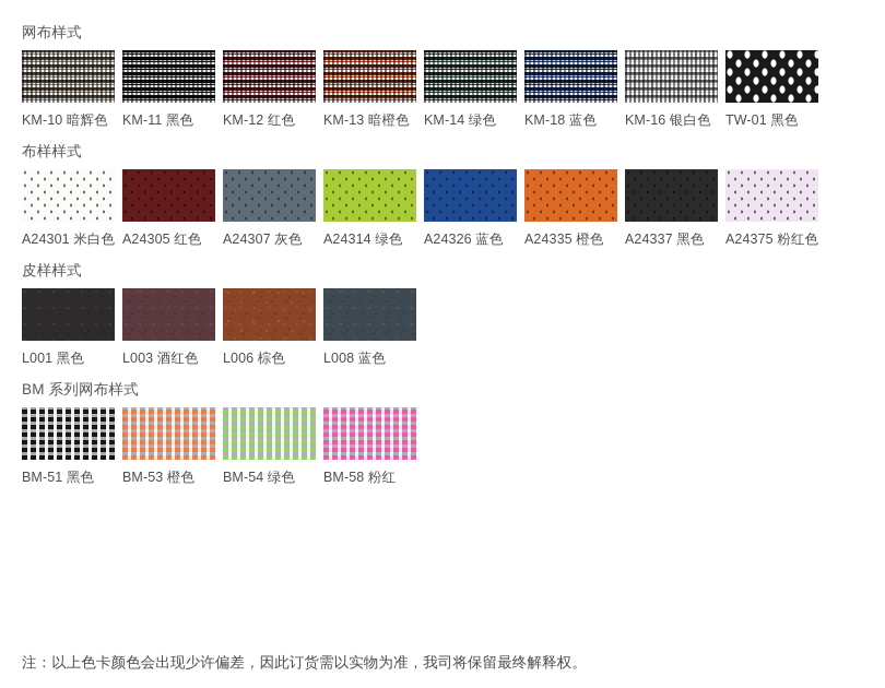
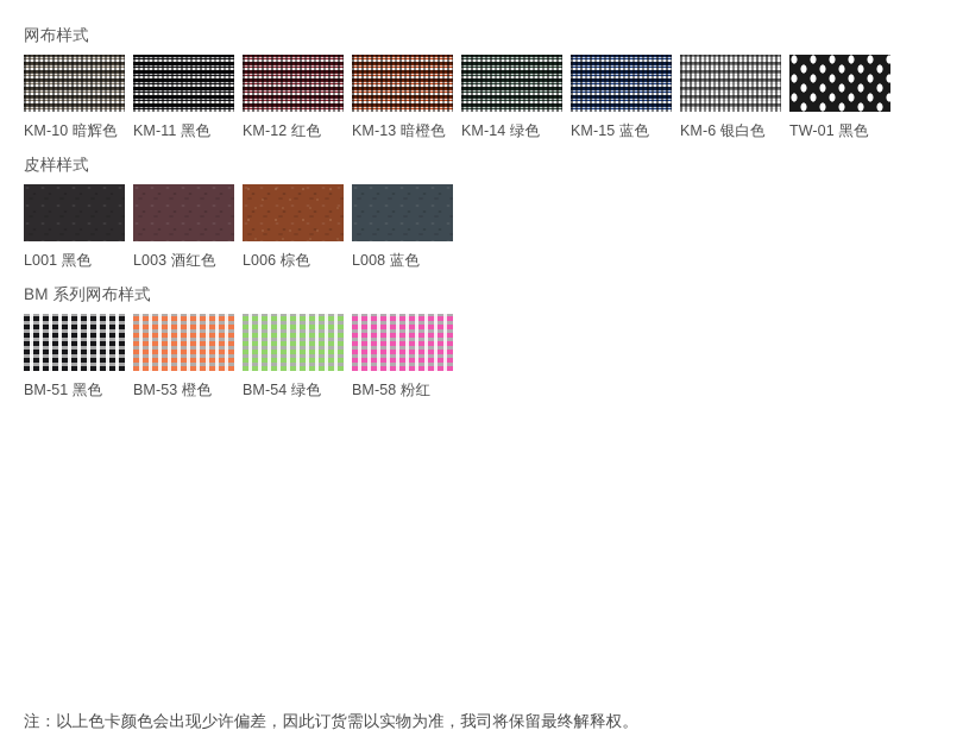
  网布样式
  KM-10 暗辉色
  KM-11 黑色
  KM-12 红色
  KM-13 暗橙色
  KM-14 绿色
- KM-18 蓝色
+ KM-15 蓝色
- KM-16 银白色
+ KM-6 银白色
  TW-01 黑色
- 布样样式
- A24301 米白色
- A24305 红色
- A24307 灰色
- A24314 绿色
- A24326 蓝色
- A24335 橙色
- A24337 黑色
- A24375 粉红色
  皮样样式
  L001 黑色
  L003 酒红色
  L006 棕色
  L008 蓝色
  BM 系列网布样式
  BM-51 黑色
  BM-53 橙色
  BM-54 绿色
  BM-58 粉红
  注：以上色卡颜色会出现少许偏差，因此订货需以实物为准，我司将保留最终解释权。
